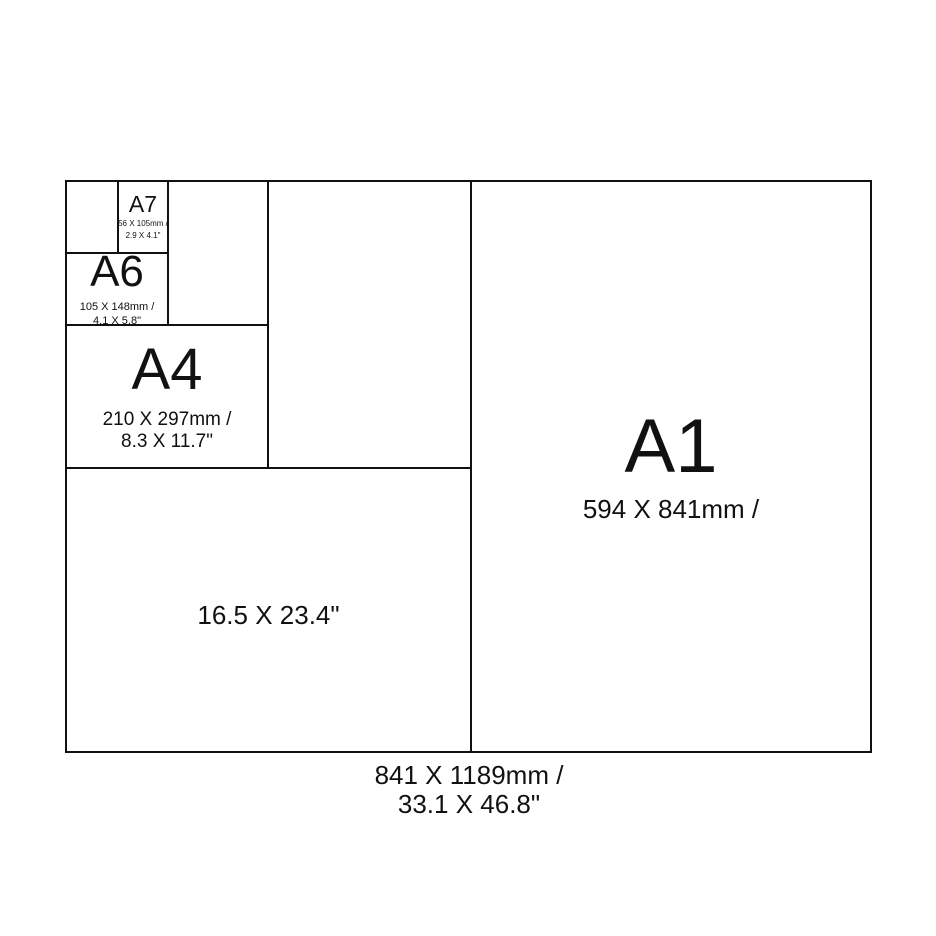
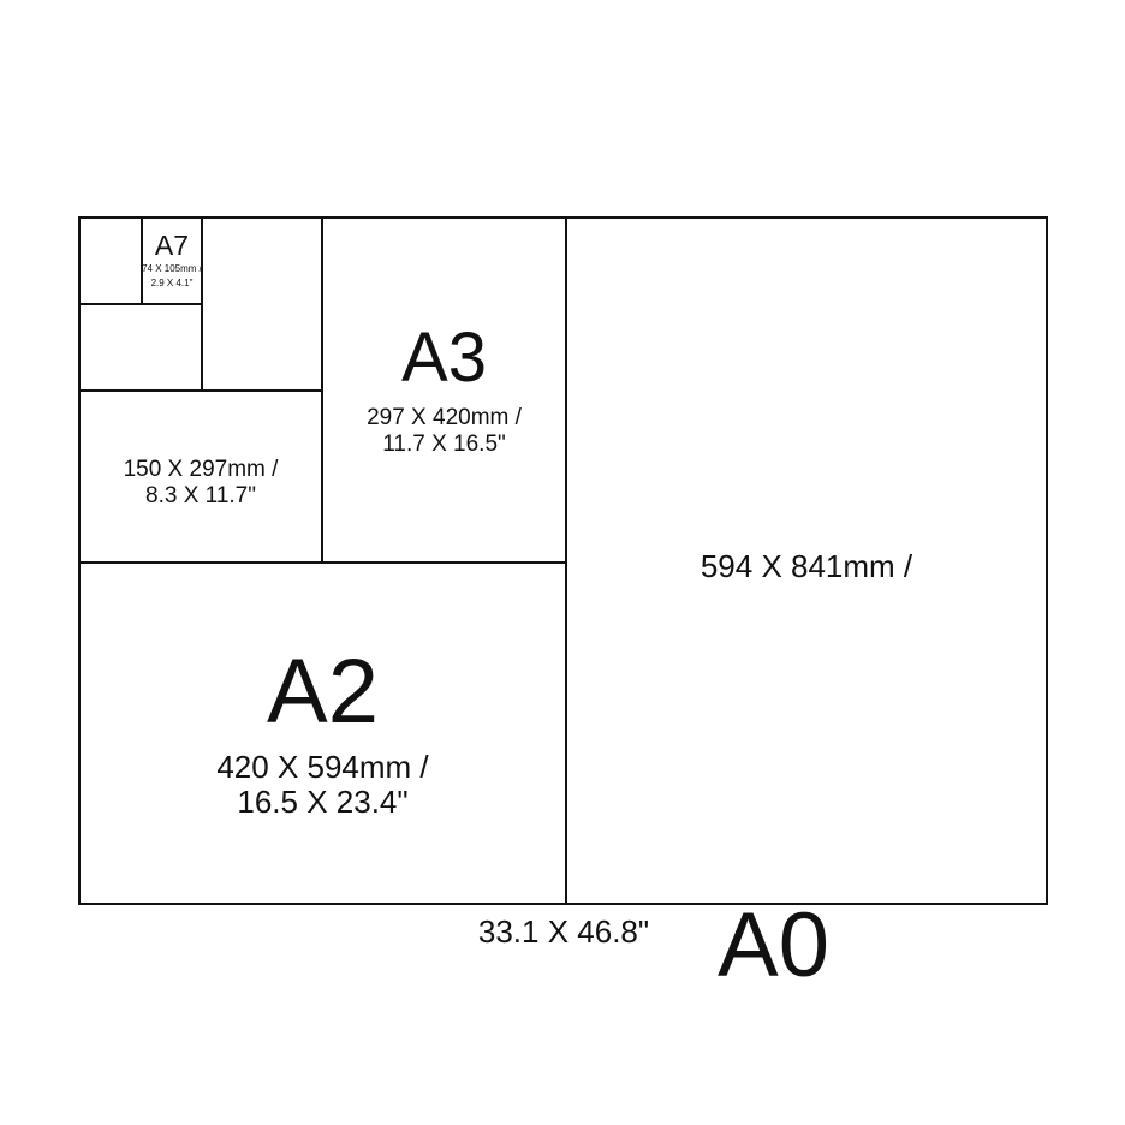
  A7
- 56 X 105mm /
+ 74 X 105mm /
  2.9 X 4.1"
- A6
- 105 X 148mm /
- 4.1 X 5.8"
- A4
- 210 X 297mm /
+ 150 X 297mm /
  8.3 X 11.7"
+ A3
+ 297 X 420mm /
+ 11.7 X 16.5"
+ A2
+ 420 X 594mm /
  16.5 X 23.4"
- A1
  594 X 841mm /
- 841 X 1189mm /
  33.1 X 46.8"
+ A0
